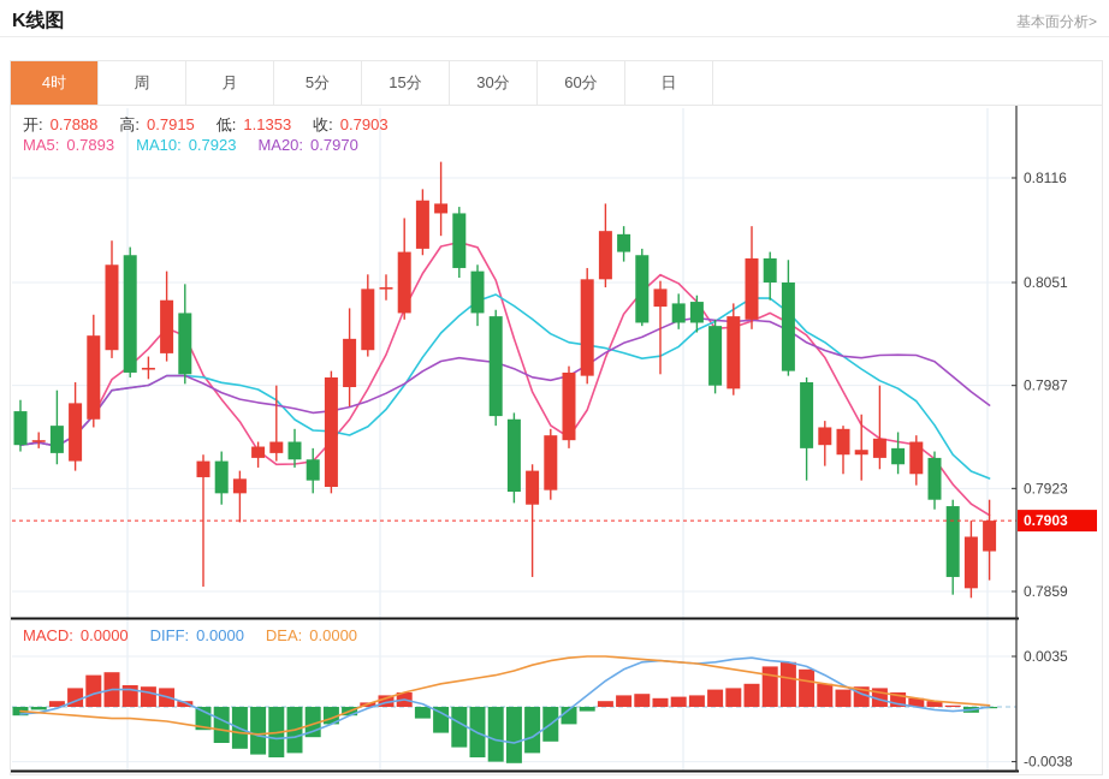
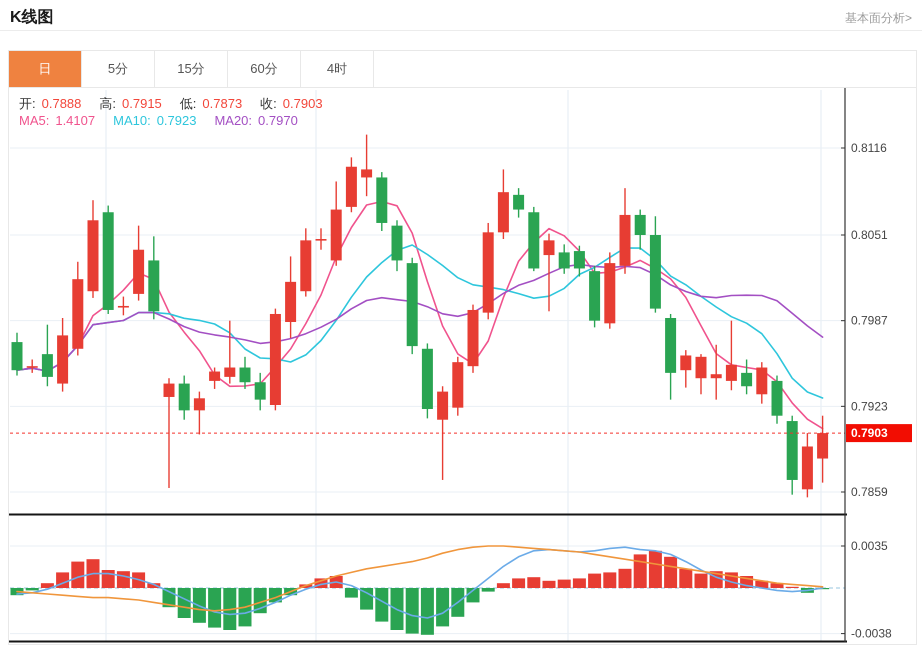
  K线图
  基本面分析>
- 4时
+ 日
- 周
- 月
  5分
  15分
- 30分
  60分
- 日
+ 4时
- 开: 0.7888 高: 0.7915 低: 1.1353 收: 0.7903
+ 开: 0.7888 高: 0.7915 低: 0.7873 收: 0.7903
- MA5: 0.7893 MA10: 0.7923 MA20: 0.7970
+ MA5: 1.4107 MA10: 0.7923 MA20: 0.7970
- MACD: 0.0000 DIFF: 0.0000 DEA: 0.0000
  0.8116
  0.8051
  0.7987
  0.7923
  0.7859
  0.0035
  -0.0038
  0.7903
